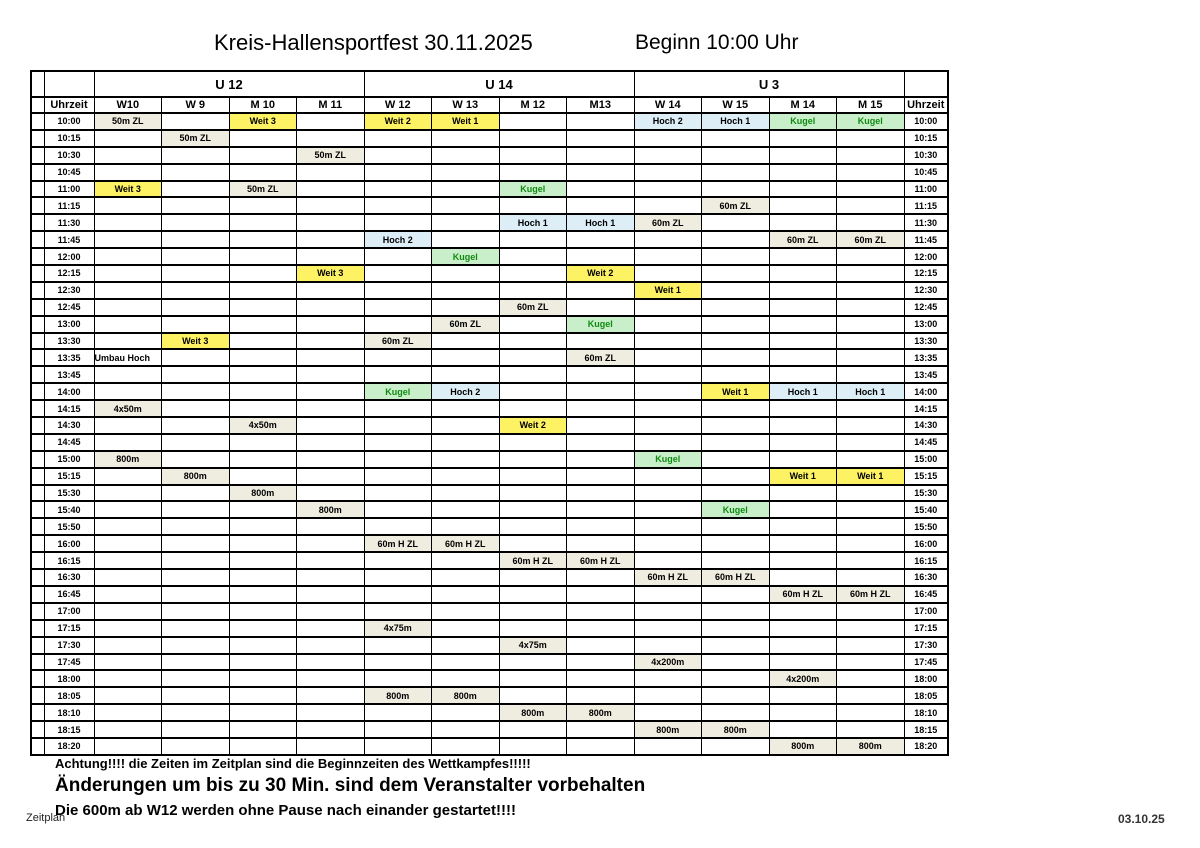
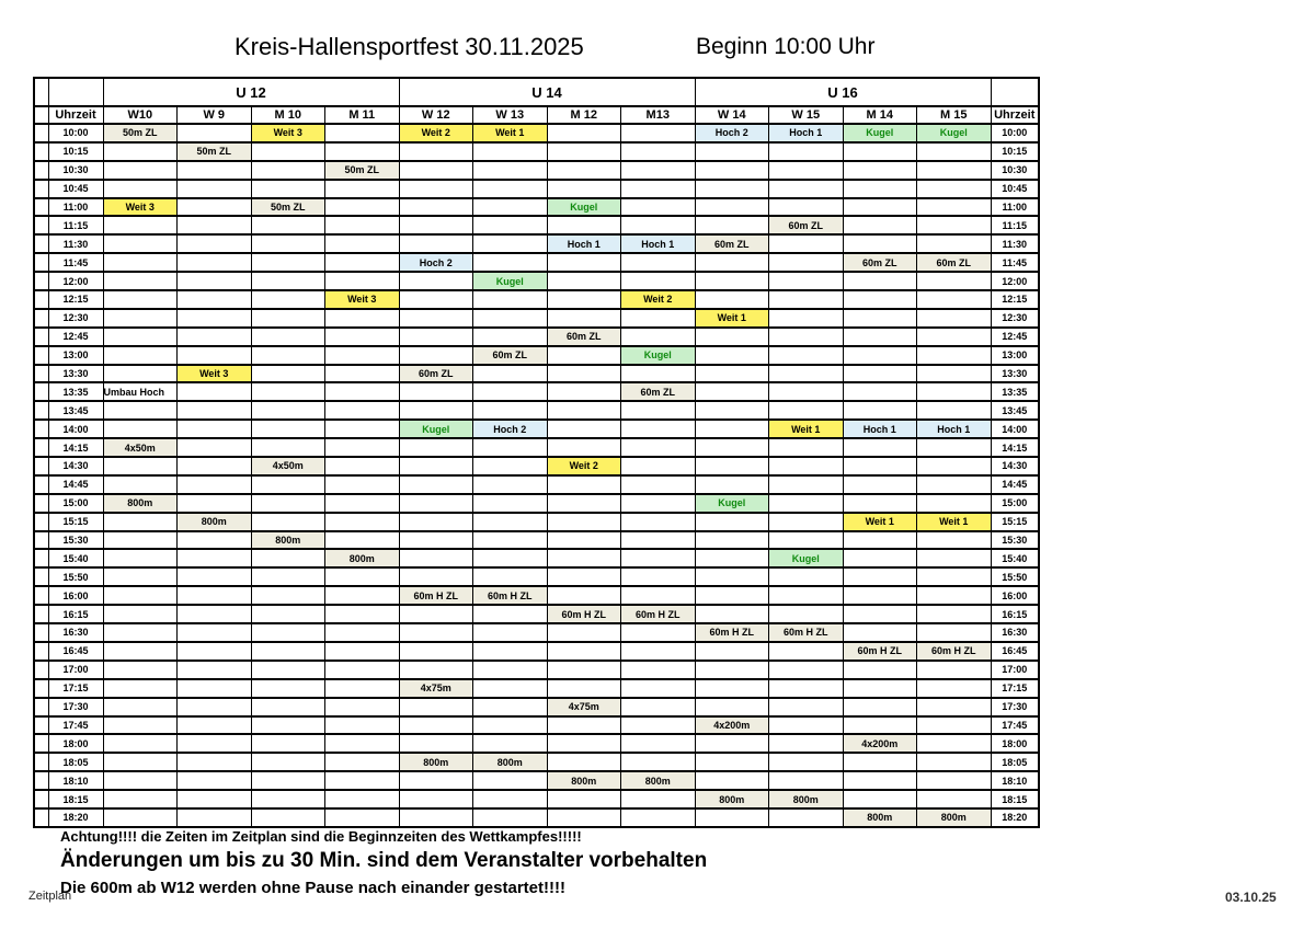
  Kreis-Hallensportfest 30.11.2025
  Beginn 10:00 Uhr
- 		U 12	U 14	U 3
+ 		U 12	U 14	U 16
  	Uhrzeit	W10	W 9	M 10	M 11	W 12	W 13	M 12	M13	W 14	W 15	M 14	M 15	Uhrzeit
  	10:00	50m ZL		Weit 3		Weit 2	Weit 1			Hoch 2	Hoch 1	Kugel	Kugel	10:00
  	10:15		50m ZL											10:15
  	10:30				50m ZL									10:30
  	10:45													10:45
  	11:00	Weit 3		50m ZL				Kugel						11:00
  	11:15										60m ZL			11:15
  	11:30							Hoch 1	Hoch 1	60m ZL				11:30
  	11:45					Hoch 2						60m ZL	60m ZL	11:45
  	12:00						Kugel							12:00
  	12:15				Weit 3				Weit 2					12:15
  	12:30									Weit 1				12:30
  	12:45							60m ZL						12:45
  	13:00						60m ZL		Kugel					13:00
  	13:30		Weit 3			60m ZL								13:30
  	13:35	Umbau Hoch							60m ZL					13:35
  	13:45													13:45
  	14:00					Kugel	Hoch 2				Weit 1	Hoch 1	Hoch 1	14:00
  	14:15	4x50m												14:15
  	14:30			4x50m				Weit 2						14:30
  	14:45													14:45
  	15:00	800m								Kugel				15:00
  	15:15		800m									Weit 1	Weit 1	15:15
  	15:30			800m										15:30
  	15:40				800m						Kugel			15:40
  	15:50													15:50
  	16:00					60m H ZL	60m H ZL							16:00
  	16:15							60m H ZL	60m H ZL					16:15
  	16:30									60m H ZL	60m H ZL			16:30
  	16:45											60m H ZL	60m H ZL	16:45
  	17:00													17:00
  	17:15					4x75m								17:15
  	17:30							4x75m						17:30
  	17:45									4x200m				17:45
  	18:00											4x200m		18:00
  	18:05					800m	800m							18:05
  	18:10							800m	800m					18:10
  	18:15									800m	800m			18:15
  	18:20											800m	800m	18:20
  Achtung!!!! die Zeiten im Zeitplan sind die Beginnzeiten des Wettkampfes!!!!!
  Änderungen um bis zu 30 Min. sind dem Veranstalter vorbehalten
  Die 600m ab W12 werden ohne Pause nach einander gestartet!!!!
  Zeitplan
  03.10.25
